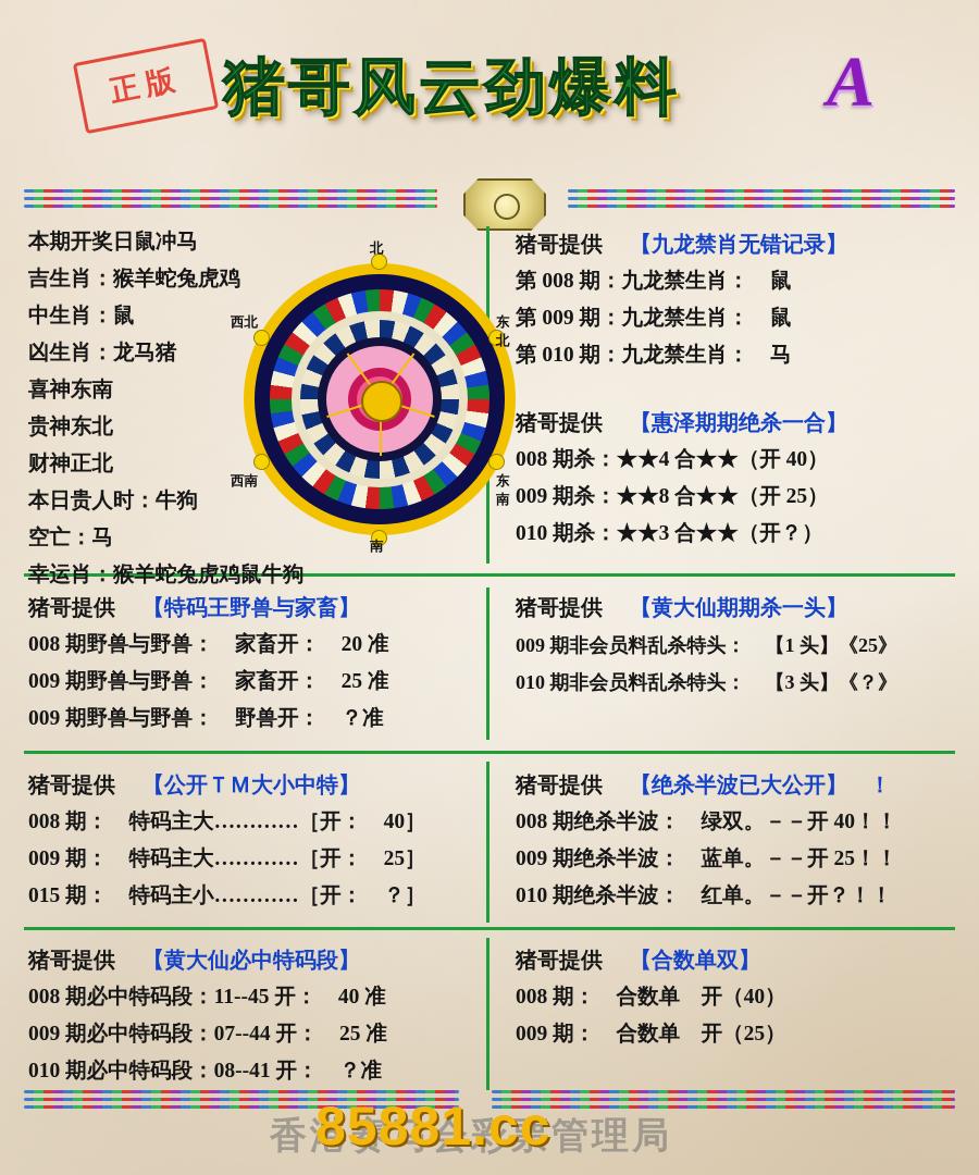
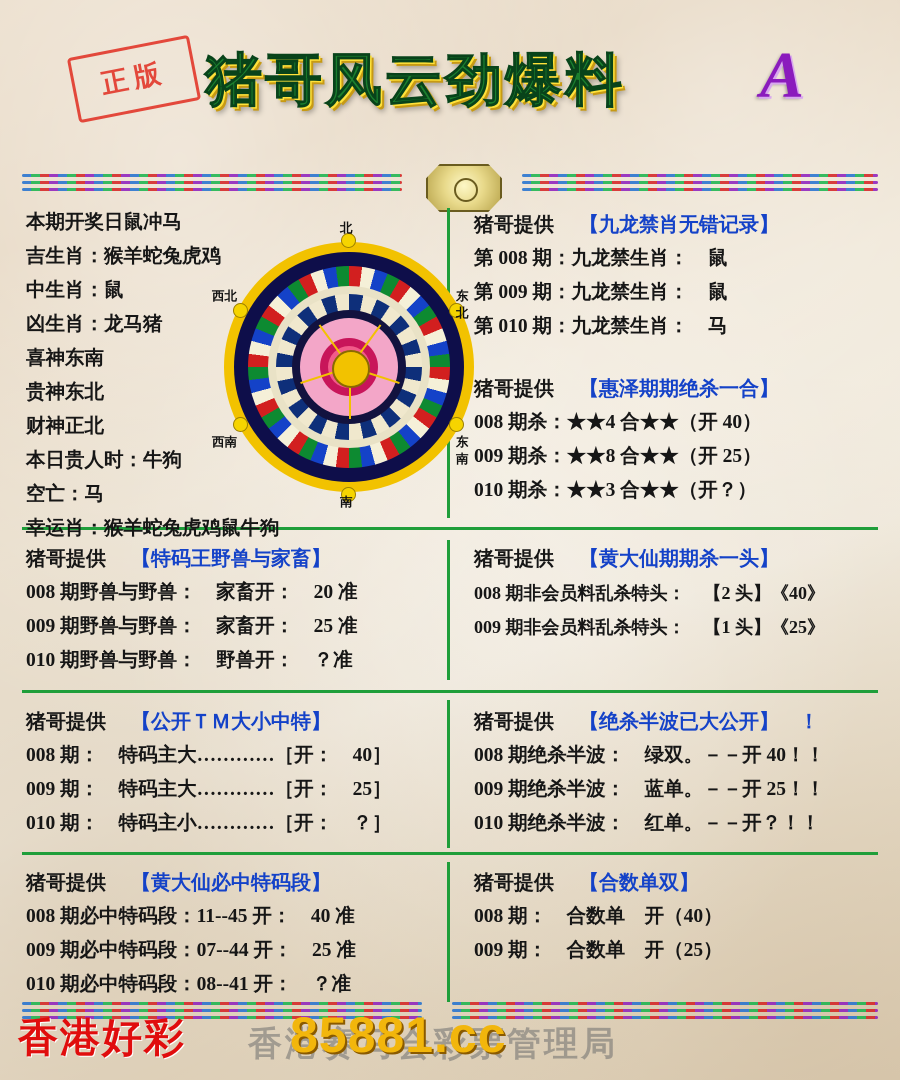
  猪哥风云劲爆料
  A
  本期开奖日鼠冲马
  吉生肖：猴羊蛇兔虎鸡
  中生肖：鼠
  凶生肖：龙马猪
  喜神东南
  贵神东北
  财神正北
  本日贵人时：牛狗
  空亡：马
  幸运肖：猴羊蛇兔虎鸡鼠牛狗
  北
  东北
  东南
  南
  西南
  西北
  猪哥提供 【九龙禁肖无错记录】
  第 008 期：九龙禁生肖： 鼠
  第 009 期：九龙禁生肖： 鼠
  第 010 期：九龙禁生肖： 马
  猪哥提供 【惠泽期期绝杀一合】
  008 期杀：★★4 合★★（开 40）
  009 期杀：★★8 合★★（开 25）
  010 期杀：★★3 合★★（开？）
  猪哥提供 【特码王野兽与家畜】
  008 期野兽与野兽： 家畜开： 20 准
  009 期野兽与野兽： 家畜开： 25 准
- 009 期野兽与野兽： 野兽开： ？准
+ 010 期野兽与野兽： 野兽开： ？准
  猪哥提供 【黄大仙期期杀一头】
+ 008 期非会员料乱杀特头： 【2 头】《40》
  009 期非会员料乱杀特头： 【1 头】《25》
- 010 期非会员料乱杀特头： 【3 头】《？》
  猪哥提供 【公开ＴＭ大小中特】
  008 期： 特码主大…………［开： 40］
  009 期： 特码主大…………［开： 25］
- 015 期： 特码主小…………［开： ？］
+ 010 期： 特码主小…………［开： ？］
  猪哥提供 【绝杀半波已大公开】 ！
  008 期绝杀半波： 绿双。－－开 40！！
  009 期绝杀半波： 蓝单。－－开 25！！
  010 期绝杀半波： 红单。－－开？！！
  猪哥提供 【黄大仙必中特码段】
  008 期必中特码段：11--45 开： 40 准
  009 期必中特码段：07--44 开： 25 准
  010 期必中特码段：08--41 开： ？准
  猪哥提供 【合数单双】
  008 期： 合数单 开（40）
  009 期： 合数单 开（25）
  香港赛马会彩票管理局
+ 香港好彩
  85881.cc
